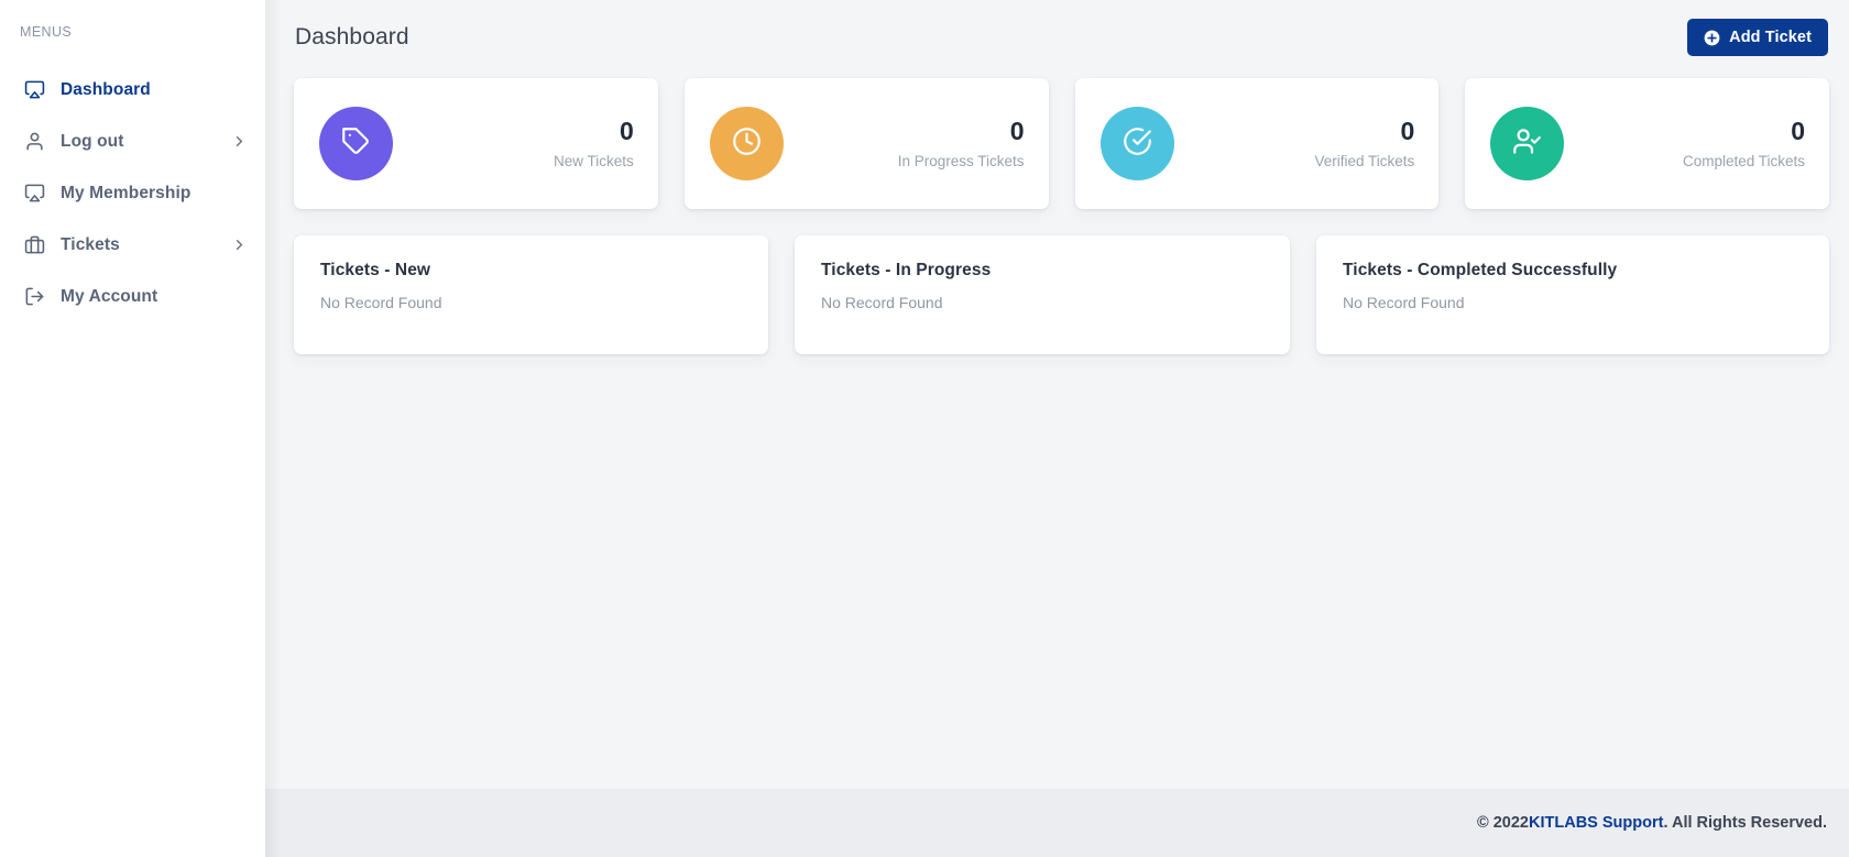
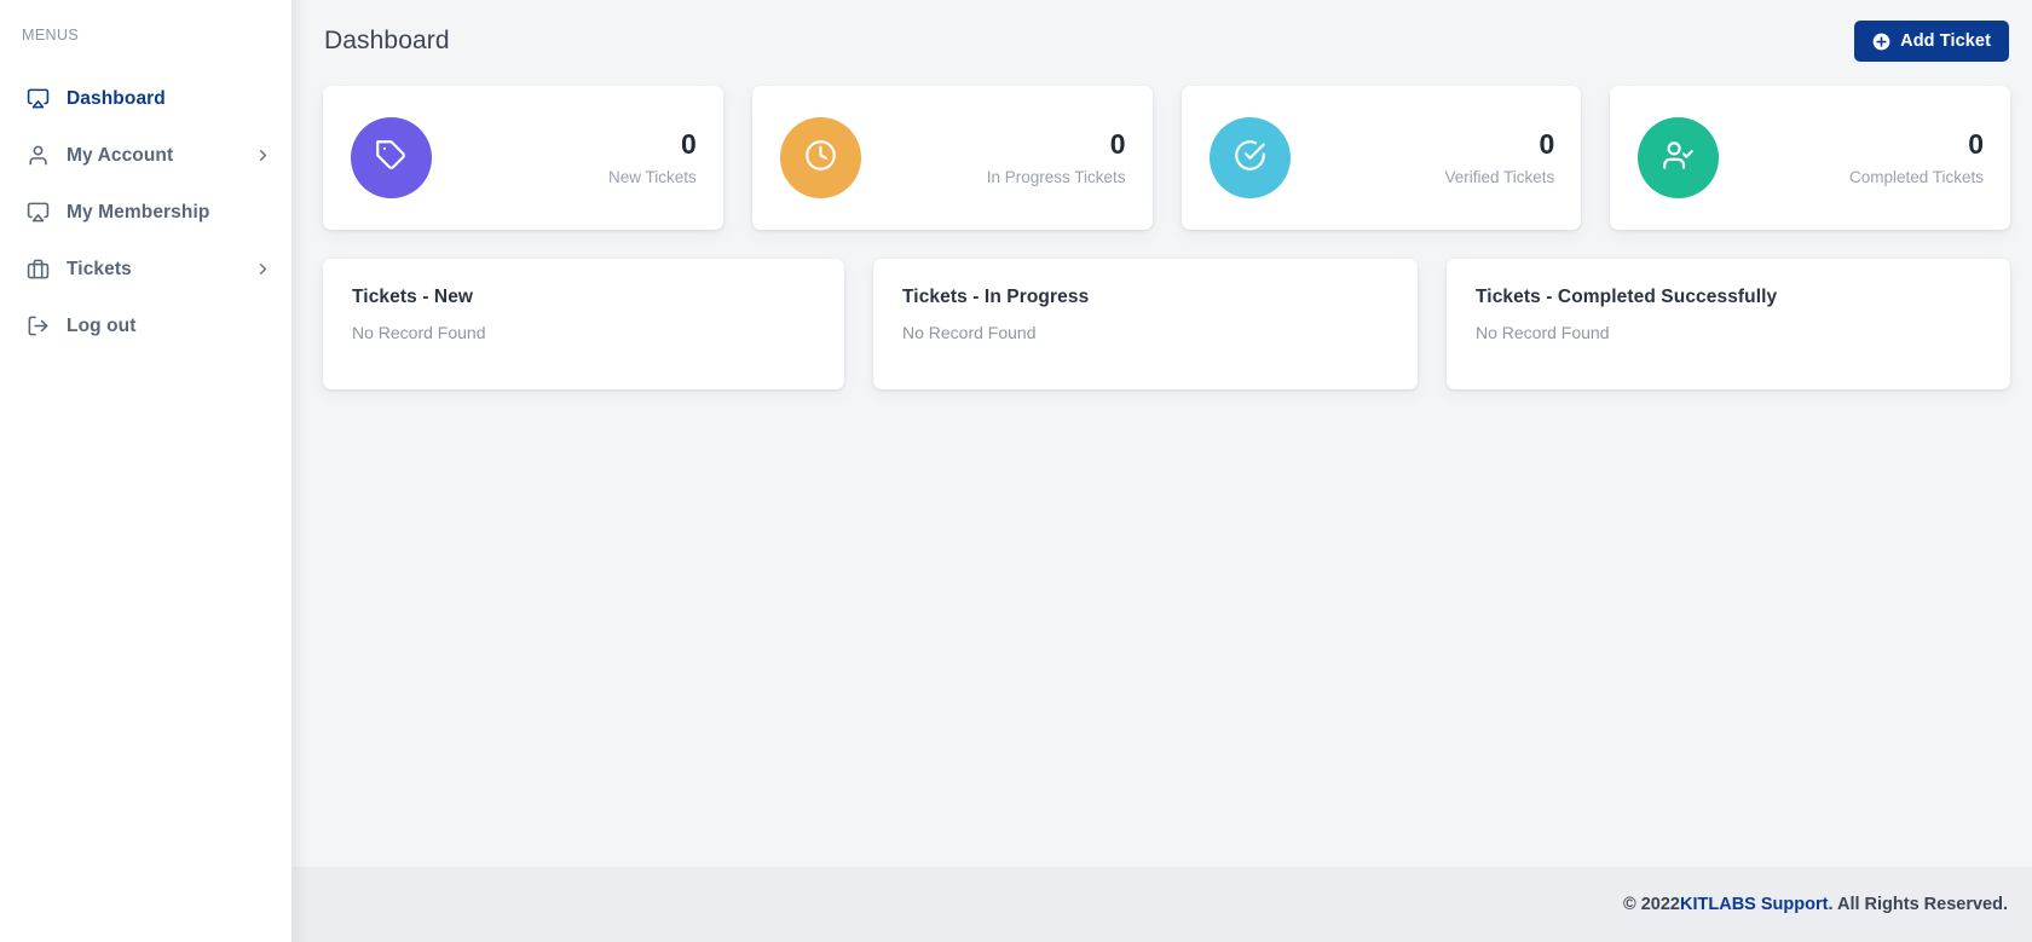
  MENUS
  Dashboard
- Log out
+ My Account
  My Membership
  Tickets
- My Account
+ Log out
  Dashboard
  Add Ticket
  0
  New Tickets
  0
  In Progress Tickets
  0
  Verified Tickets
  0
  Completed Tickets
  Tickets - New
  No Record Found
  Tickets - In Progress
  No Record Found
  Tickets - Completed Successfully
  No Record Found
  © 2022
  KITLABS Support
  . All Rights Reserved.
